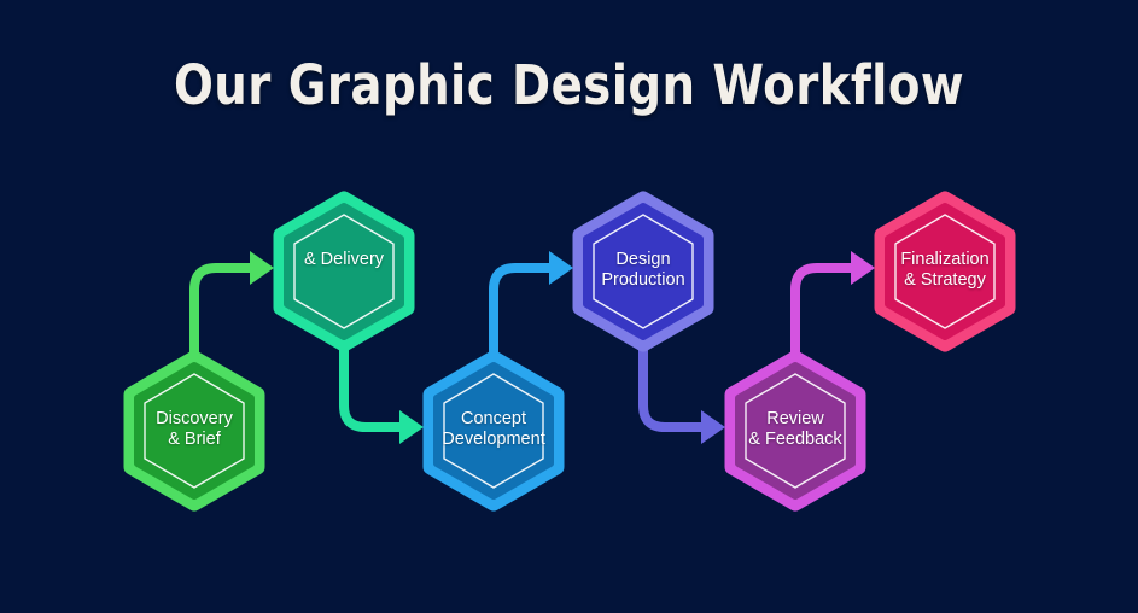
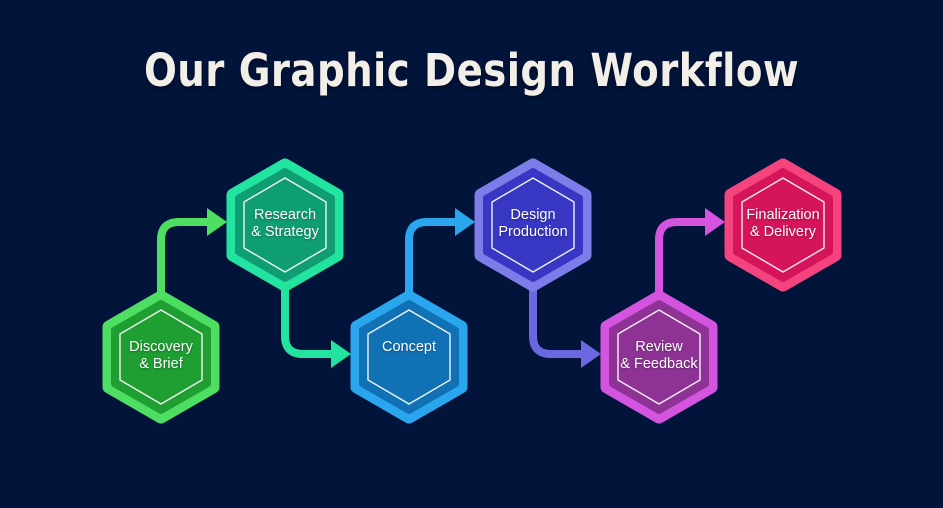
  Our Graphic Design Workflow
  Discovery
  & Brief
+ Research
- & Delivery
+ & Strategy
  Concept
- Development
  Design
  Production
  Review
  & Feedback
  Finalization
- & Strategy
+ & Delivery
